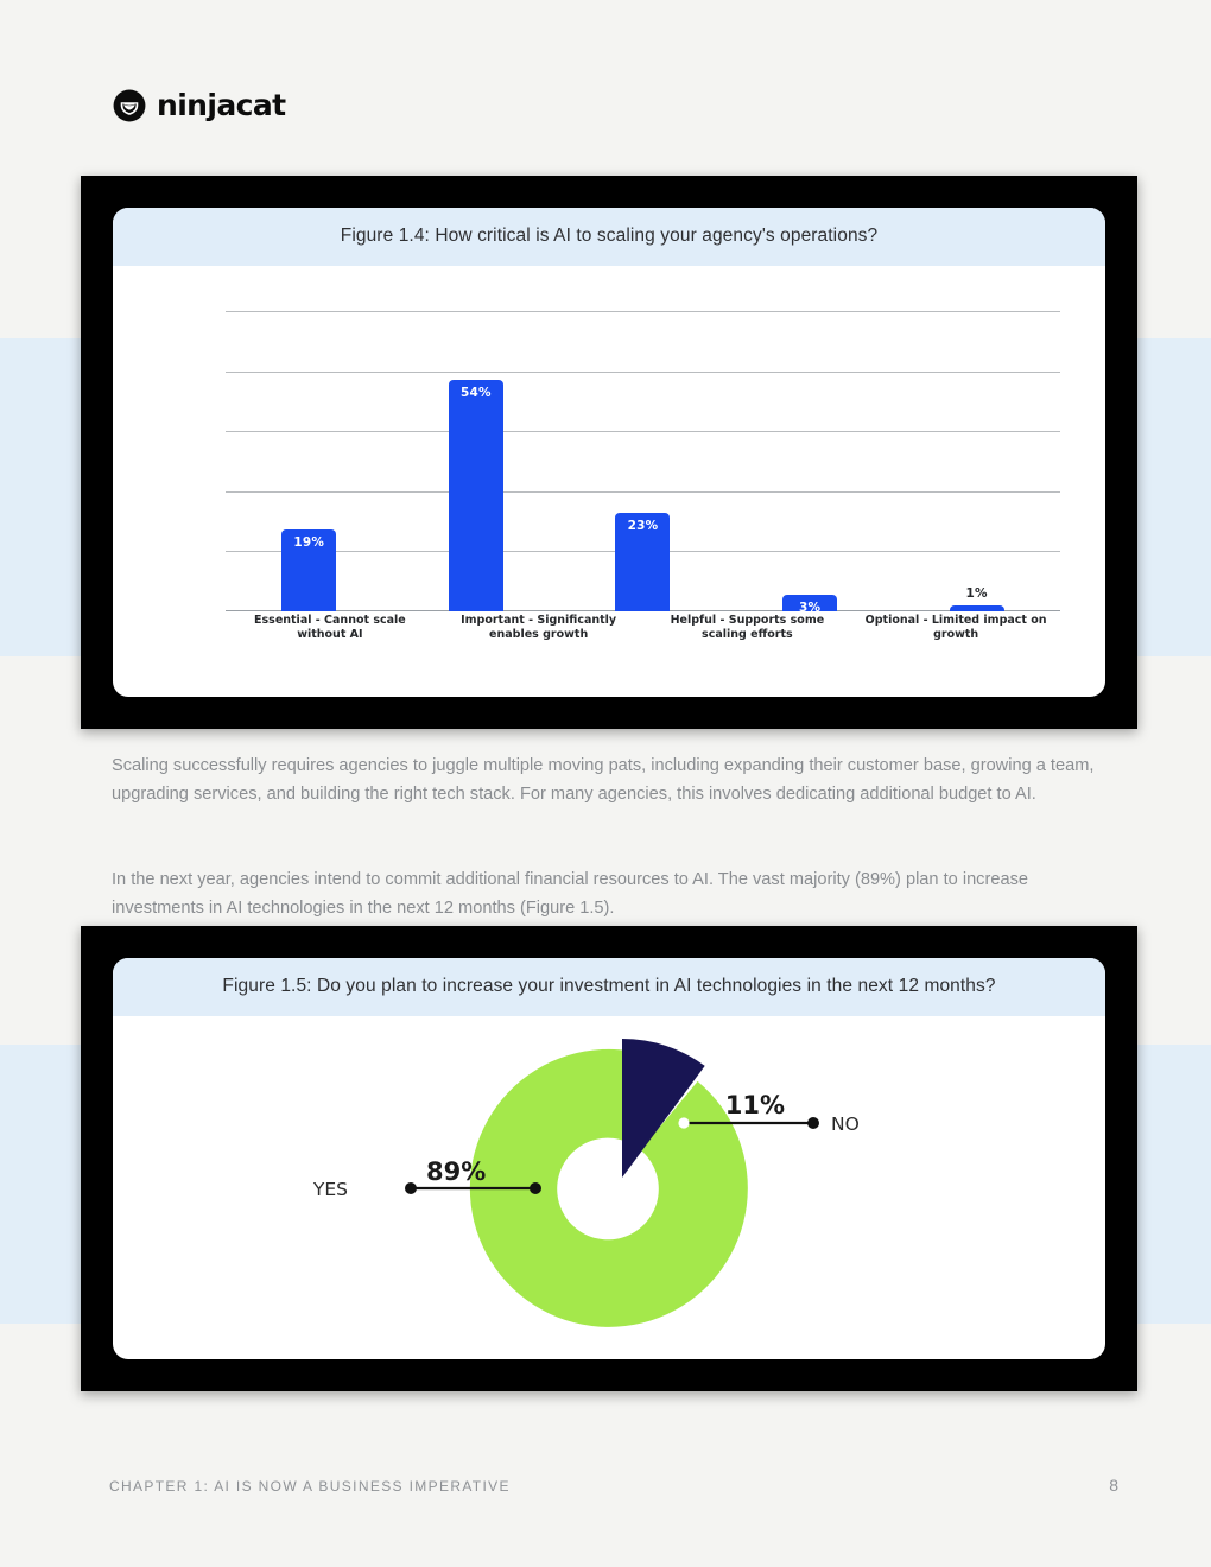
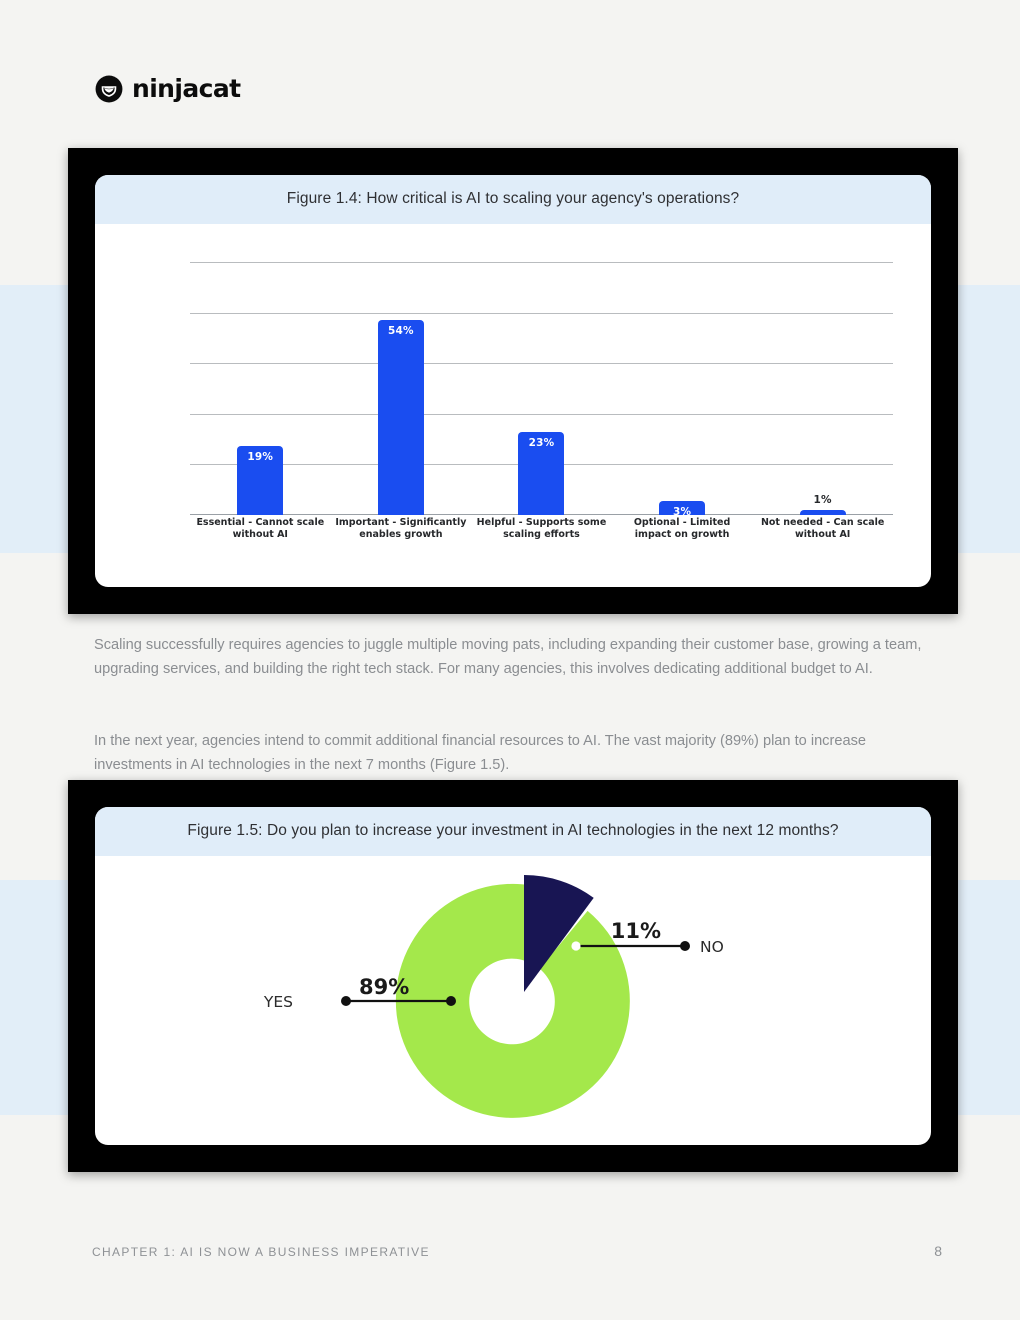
  ninjacat
  Figure 1.4: How critical is AI to scaling your agency's operations?
  19%
  54%
  23%
  3%
  1%
  Essential - Cannot scale without AI
  Important - Significantly enables growth
  Helpful - Supports some scaling efforts
  Optional - Limited impact on growth
+ Not needed - Can scale without AI
  Scaling successfully requires agencies to juggle multiple moving pats, including expanding their customer base, growing a team, upgrading services, and building the right tech stack. For many agencies, this involves dedicating additional budget to AI.
- In the next year, agencies intend to commit additional financial resources to AI. The vast majority (89%) plan to increase investments in AI technologies in the next 12 months (Figure 1.5).
+ In the next year, agencies intend to commit additional financial resources to AI. The vast majority (89%) plan to increase investments in AI technologies in the next 7 months (Figure 1.5).
  Figure 1.5: Do you plan to increase your investment in AI technologies in the next 12 months?
  89%
  YES
  11%
  NO
  CHAPTER 1: AI IS NOW A BUSINESS IMPERATIVE
  8
